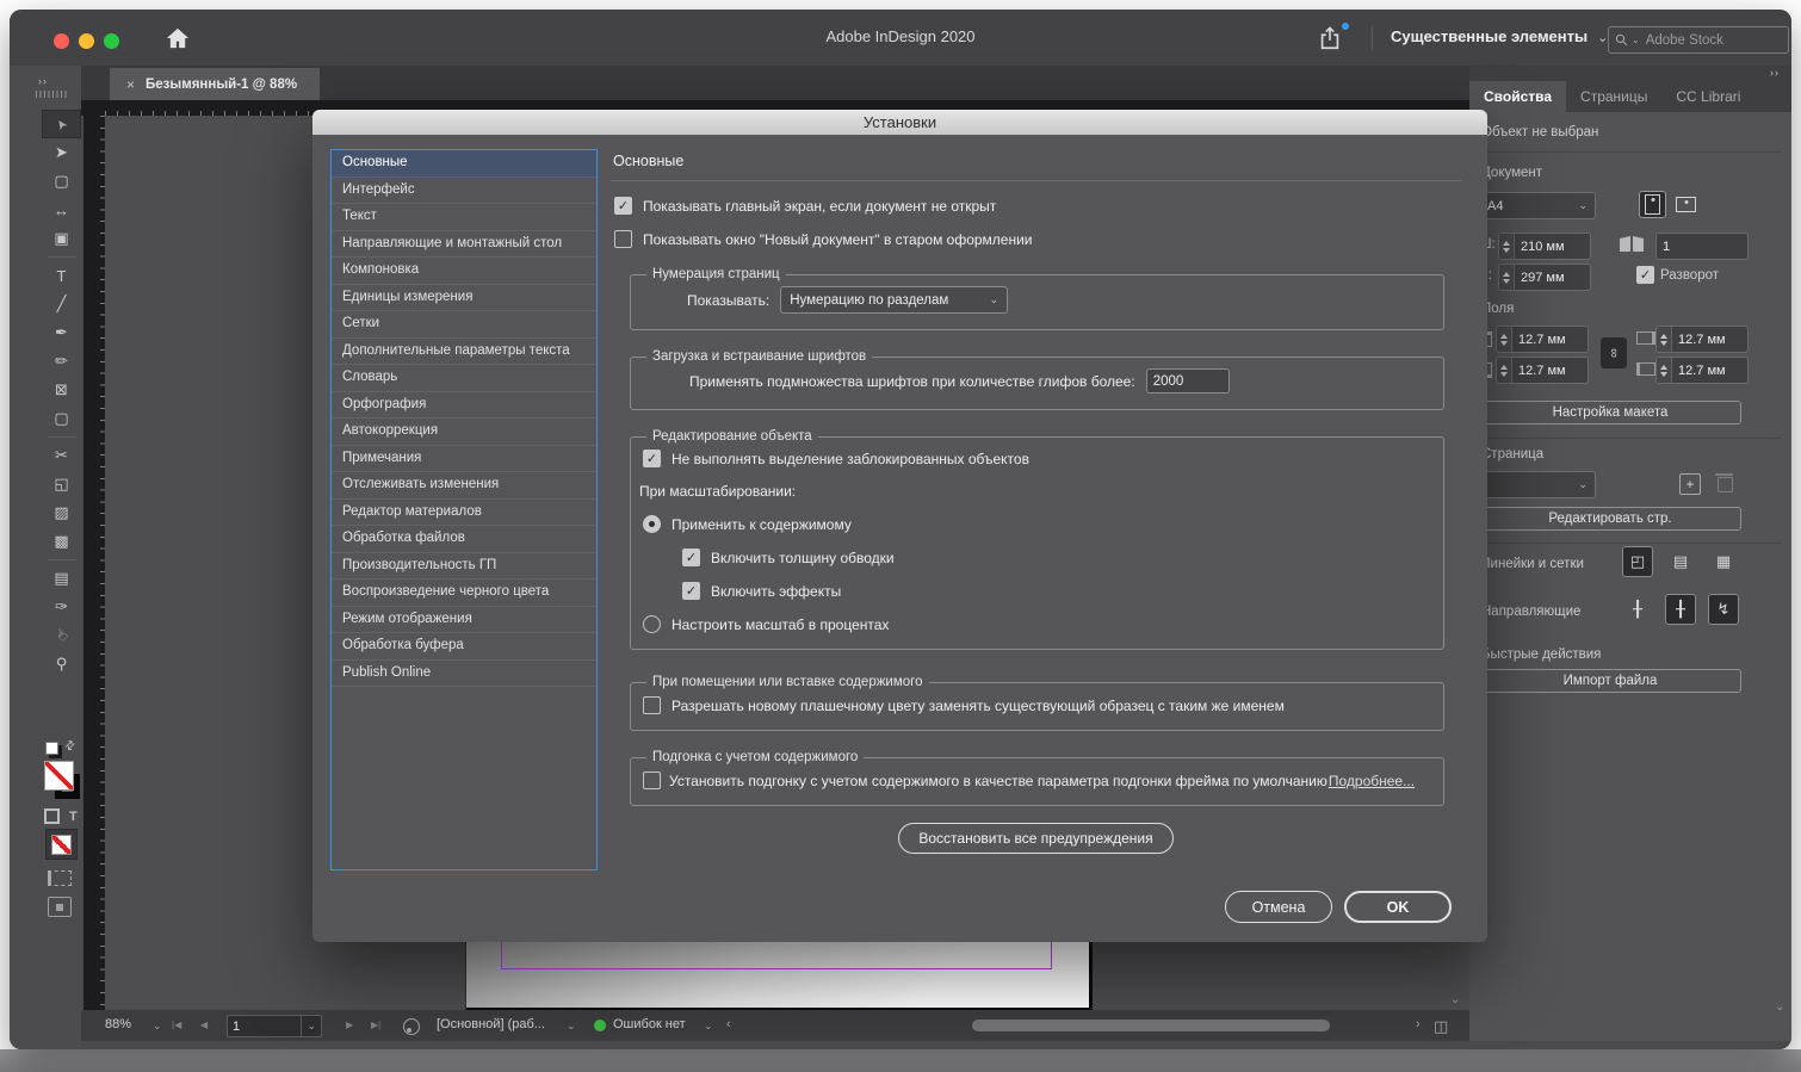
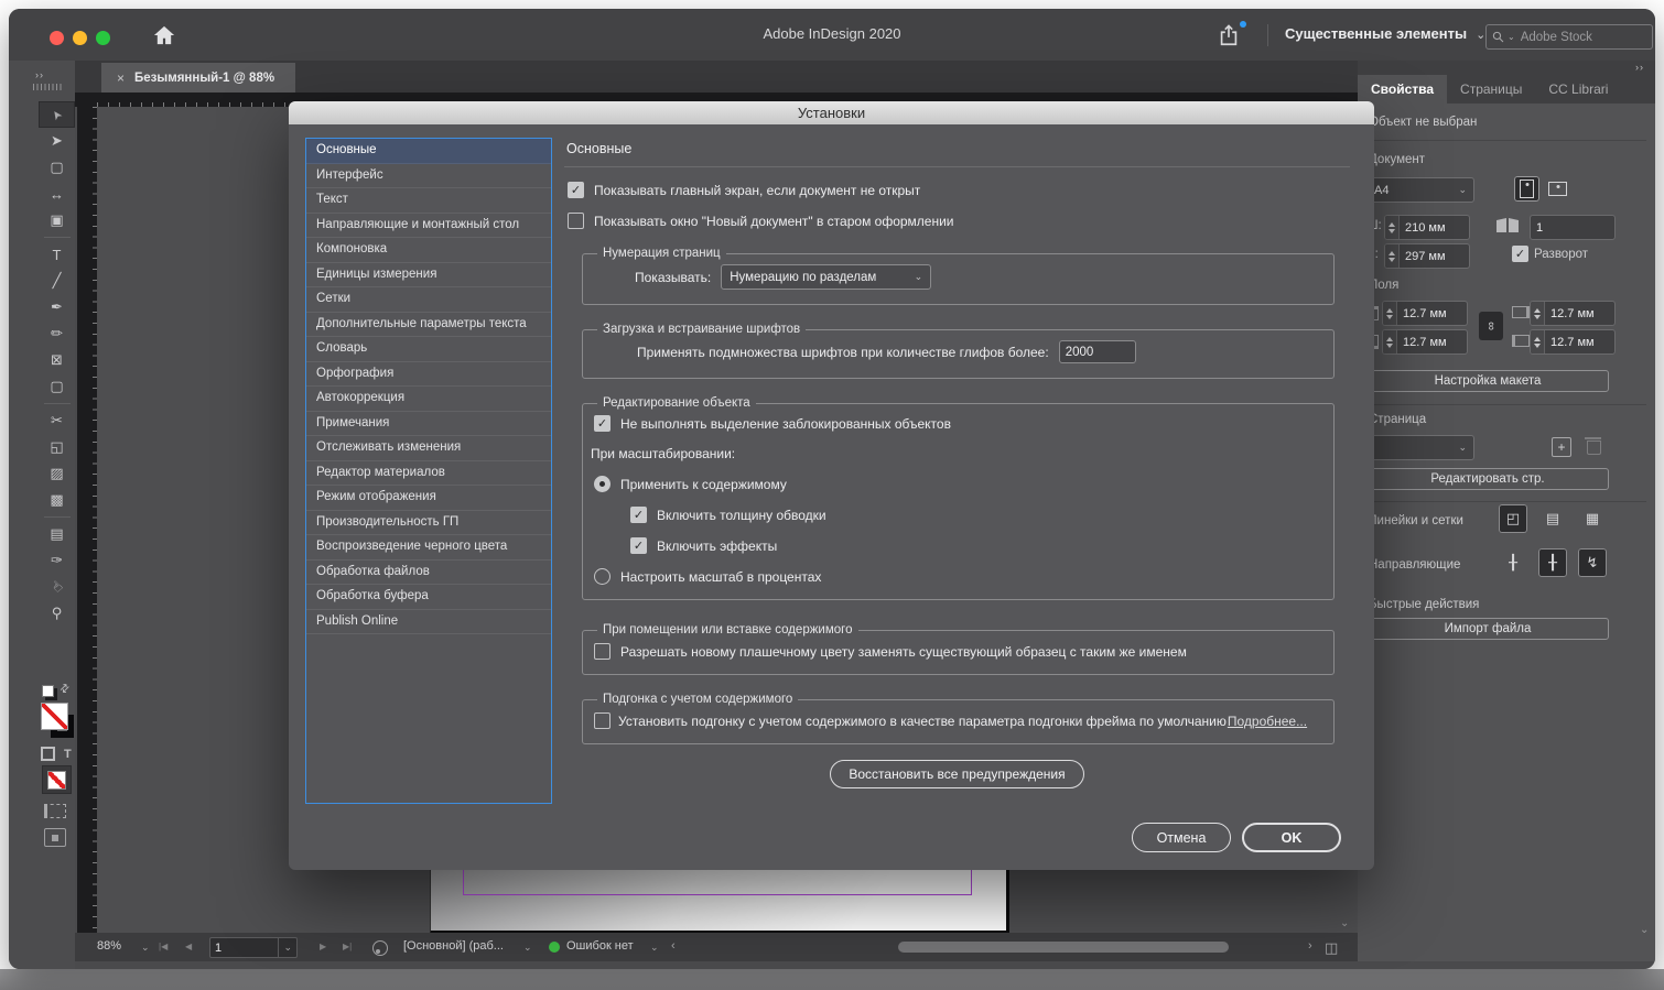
  Adobe InDesign 2020
  Существенные элементы ⌄
  ⌄
  Adobe Stock
  ››
  ➤
  ▢
  ↔
  ▣
  T
  ╱
  ✒
  ✏
  ⊠
  ▢
  ✂
  ◱
  ▨
  ▩
  ▤
  ✑
  ⚲
  T
  ×
  Безымянный-1 @ 88%
  ⌄
  88%
  ⌄
  |◀
  ◀
  1
  ⌄
  ▶
  ▶|
  [Основной] (раб...
  ⌄
  Ошибок нет
  ⌄
  ‹
  ›
  ◫
  ››
  Свойства
  Страницы
  CC Librari
  бъект не выбран
  окумент
  А4
  ⌄
  210 мм
  1
  297 мм
  ✓
  Разворот
  оля
  12.7 мм
  12.7 мм
  12.7 мм
  12.7 мм
  Настройка макета
  траница
  ⌄
  +
  Редактировать стр.
  инейки и сетки
  ◰
  ▤
  ▦
  аправляющие
  ╂
  ╂
  ↯
  ыстрые действия
  Импорт файла
  ⌄
  Установки
  Основные
  Интерфейс
  Текст
  Направляющие и монтажный стол
  Компоновка
  Единицы измерения
  Сетки
  Дополнительные параметры текста
  Словарь
  Орфография
  Автокоррекция
  Примечания
  Отслеживать изменения
  Редактор материалов
- Обработка файлов
+ Режим отображения
  Производительность ГП
  Воспроизведение черного цвета
- Режим отображения
+ Обработка файлов
  Обработка буфера
  Publish Online
  Основные
  ✓
  Показывать главный экран, если документ не открыт
  Показывать окно "Новый документ" в старом оформлении
  Нумерация страниц
  Показывать:
  Нумерацию по разделам
  ⌄
  Загрузка и встраивание шрифтов
  Применять подмножества шрифтов при количестве глифов более:
  2000
  Редактирование объекта
  ✓
  Не выполнять выделение заблокированных объектов
  При масштабировании:
  Применить к содержимому
  ✓
  Включить толщину обводки
  ✓
  Включить эффекты
  Настроить масштаб в процентах
  При помещении или вставке содержимого
  Разрешать новому плашечному цвету заменять существующий образец с таким же именем
  Подгонка с учетом содержимого
  Установить подгонку с учетом содержимого в качестве параметра подгонки фрейма по умолчанию
  Подробнее...
  Восстановить все предупреждения
  Отмена
  OK
